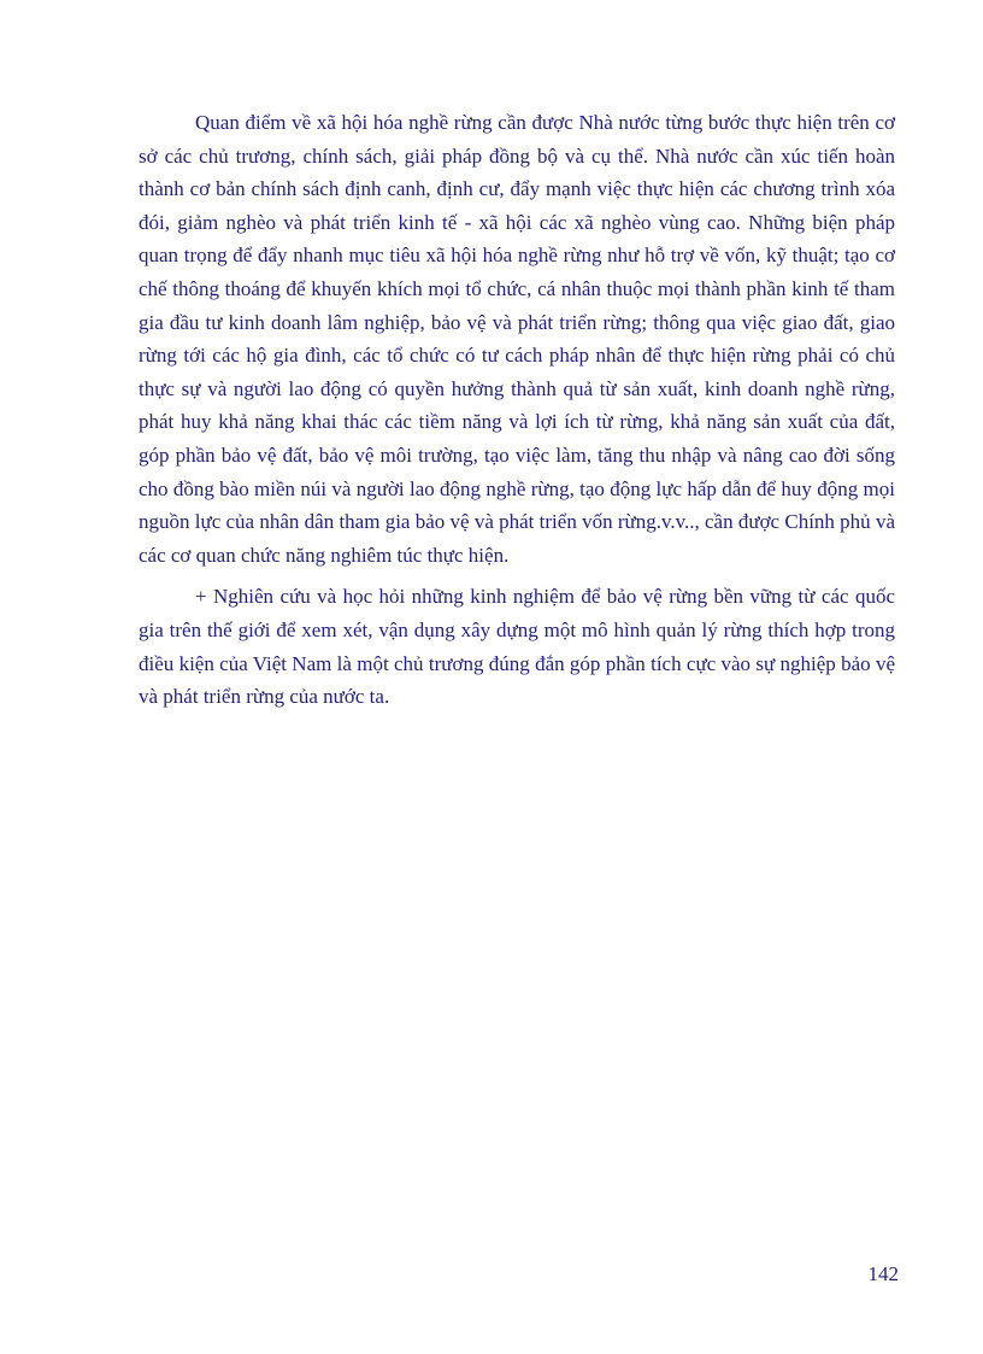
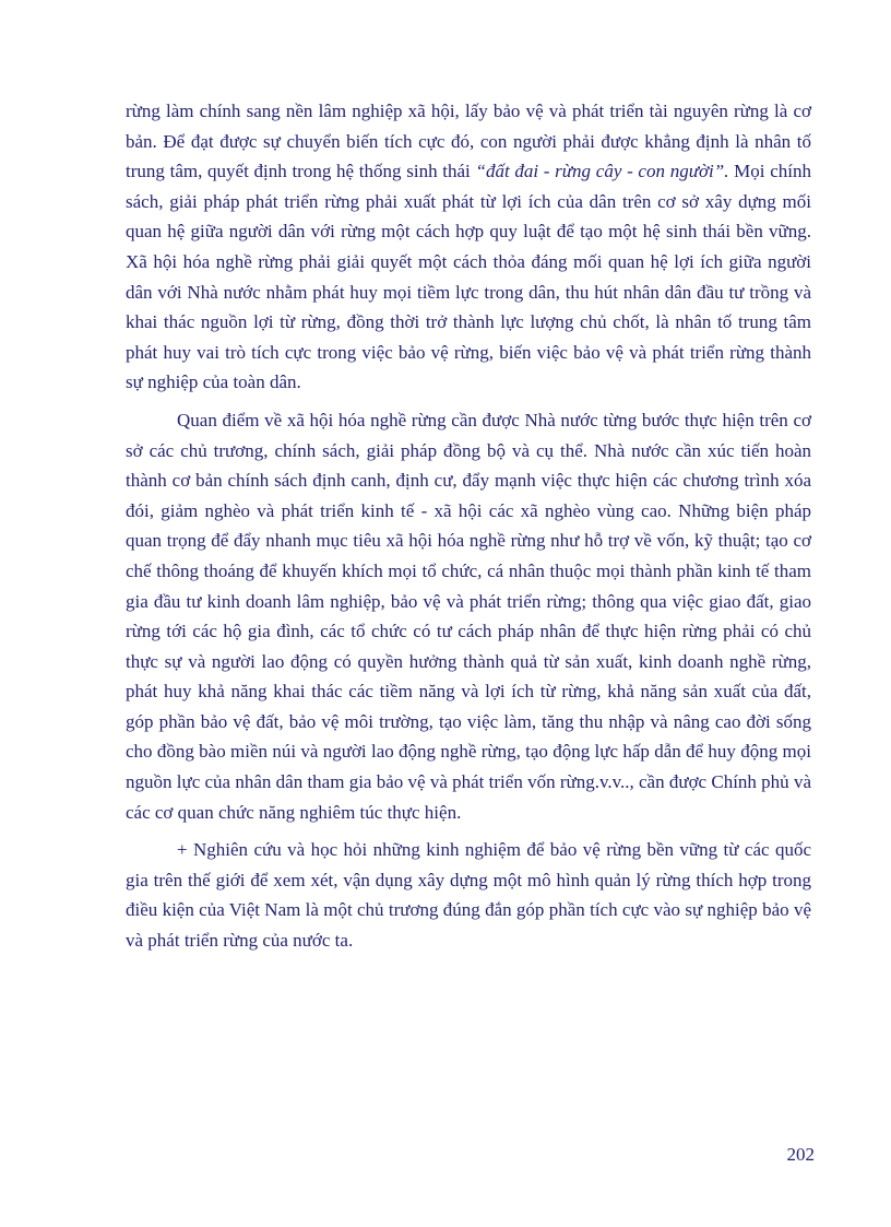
+ rừng làm chính sang nền lâm nghiệp xã hội, lấy bảo vệ và phát triển tài nguyên rừng là cơ bản. Để đạt được sự chuyển biến tích cực đó, con người phải được khẳng định là nhân tố trung tâm, quyết định trong hệ thống sinh thái “đất đai - rừng cây - con người”. Mọi chính sách, giải pháp phát triển rừng phải xuất phát từ lợi ích của dân trên cơ sở xây dựng mối quan hệ giữa người dân với rừng một cách hợp quy luật để tạo một hệ sinh thái bền vững. Xã hội hóa nghề rừng phải giải quyết một cách thỏa đáng mối quan hệ lợi ích giữa người dân với Nhà nước nhằm phát huy mọi tiềm lực trong dân, thu hút nhân dân đầu tư trồng và khai thác nguồn lợi từ rừng, đồng thời trở thành lực lượng chủ chốt, là nhân tố trung tâm phát huy vai trò tích cực trong việc bảo vệ rừng, biến việc bảo vệ và phát triển rừng thành sự nghiệp của toàn dân.
  Quan điểm về xã hội hóa nghề rừng cần được Nhà nước từng bước thực hiện trên cơ sở các chủ trương, chính sách, giải pháp đồng bộ và cụ thể. Nhà nước cần xúc tiến hoàn thành cơ bản chính sách định canh, định cư, đẩy mạnh việc thực hiện các chương trình xóa đói, giảm nghèo và phát triển kinh tế - xã hội các xã nghèo vùng cao. Những biện pháp quan trọng để đẩy nhanh mục tiêu xã hội hóa nghề rừng như hỗ trợ về vốn, kỹ thuật; tạo cơ chế thông thoáng để khuyến khích mọi tổ chức, cá nhân thuộc mọi thành phần kinh tế tham gia đầu tư kinh doanh lâm nghiệp, bảo vệ và phát triển rừng; thông qua việc giao đất, giao rừng tới các hộ gia đình, các tổ chức có tư cách pháp nhân để thực hiện rừng phải có chủ thực sự và người lao động có quyền hưởng thành quả từ sản xuất, kinh doanh nghề rừng, phát huy khả năng khai thác các tiềm năng và lợi ích từ rừng, khả năng sản xuất của đất, góp phần bảo vệ đất, bảo vệ môi trường, tạo việc làm, tăng thu nhập và nâng cao đời sống cho đồng bào miền núi và người lao động nghề rừng, tạo động lực hấp dẫn để huy động mọi nguồn lực của nhân dân tham gia bảo vệ và phát triển vốn rừng.v.v.., cần được Chính phủ và các cơ quan chức năng nghiêm túc thực hiện.
  + Nghiên cứu và học hỏi những kinh nghiệm để bảo vệ rừng bền vững từ các quốc gia trên thế giới để xem xét, vận dụng xây dựng một mô hình quản lý rừng thích hợp trong điều kiện của Việt Nam là một chủ trương đúng đắn góp phần tích cực vào sự nghiệp bảo vệ và phát triển rừng của nước ta.
- 142
+ 202
